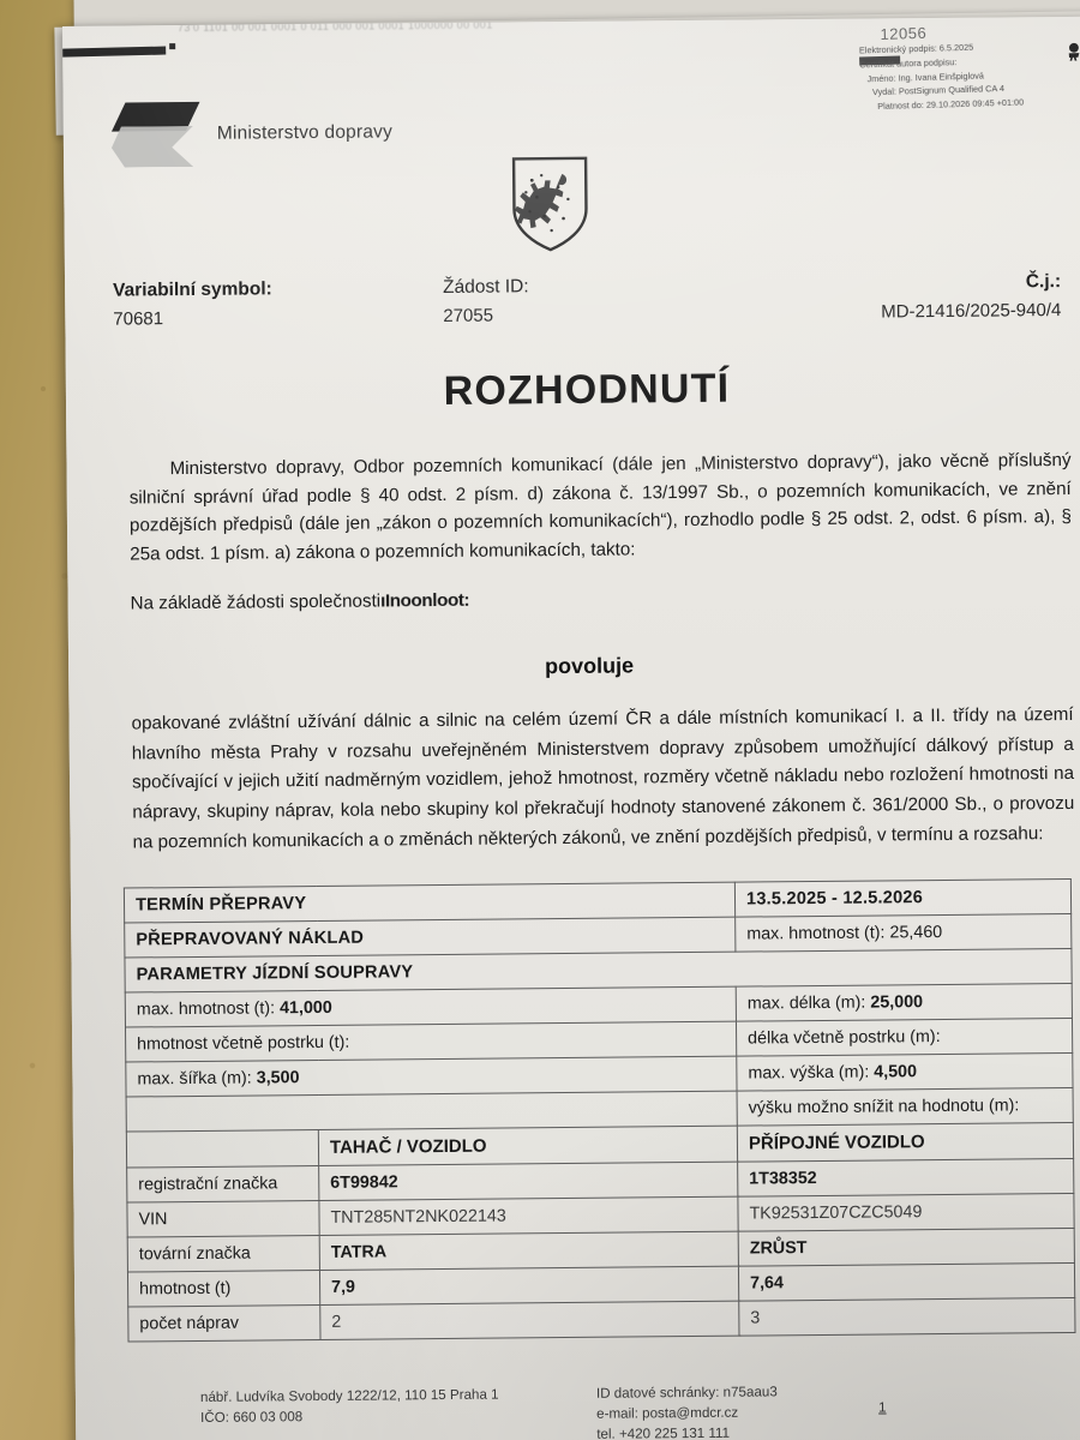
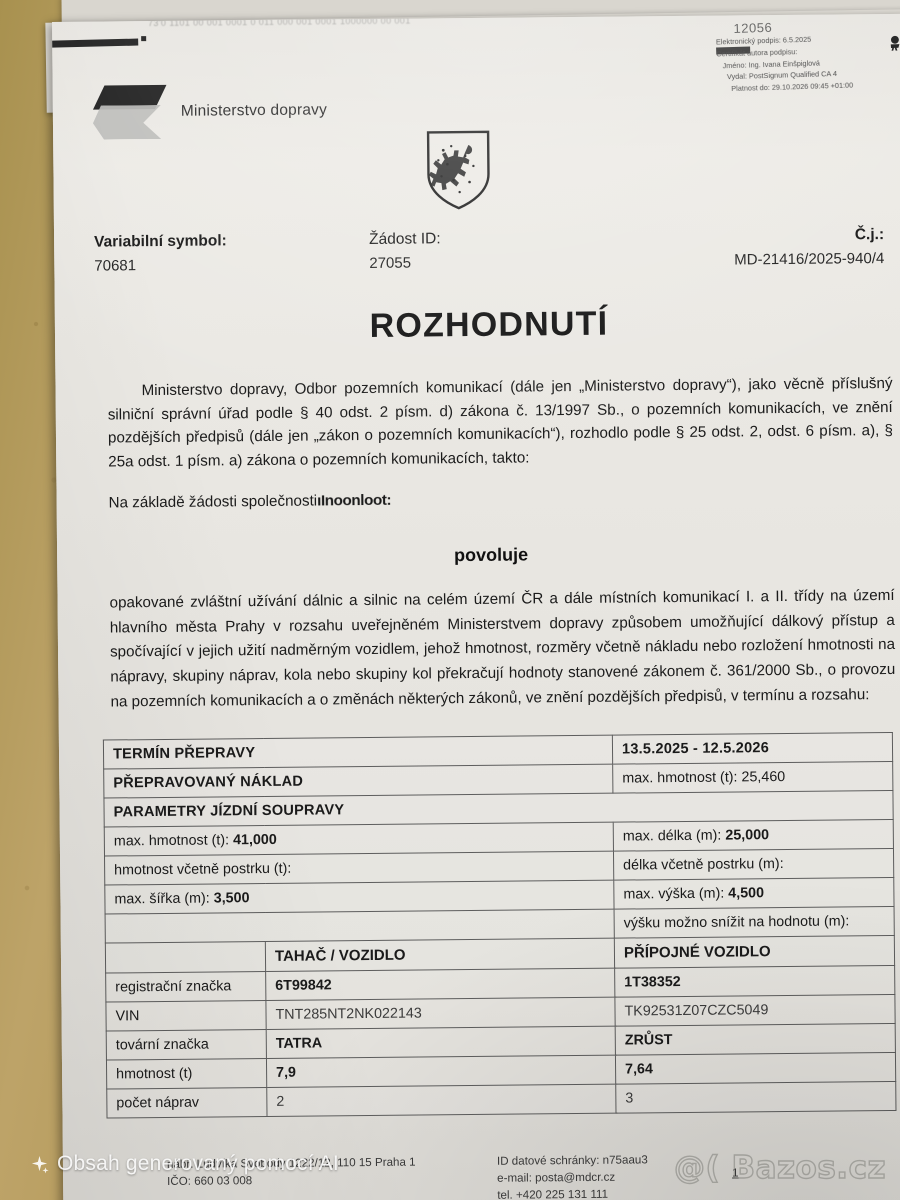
+ Obsah generovaný pomocí AI
+ @( Bazos.cz
